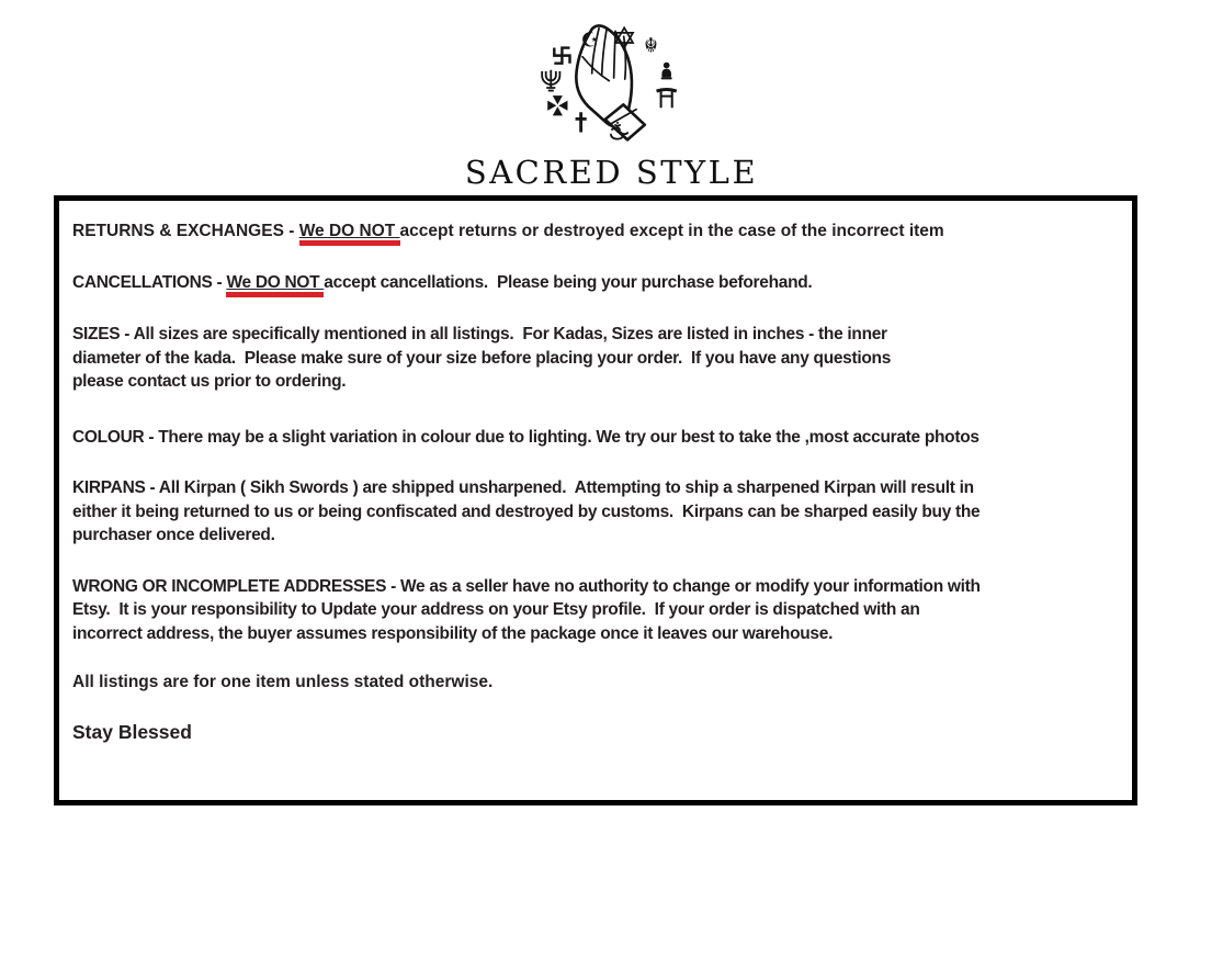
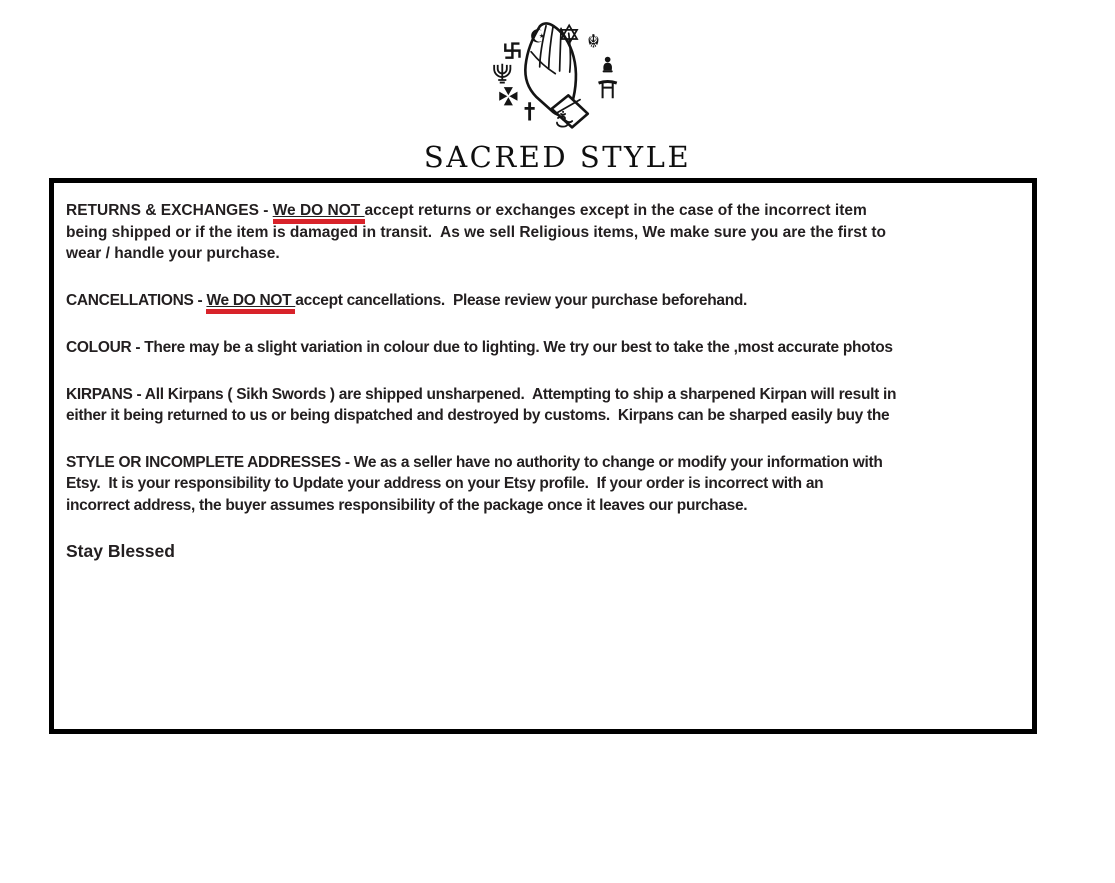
  ☪
  ☬
  SACRED STYLE
- RETURNS & EXCHANGES - We DO NOT accept returns or destroyed except in the case of the incorrect item
+ RETURNS & EXCHANGES - We DO NOT accept returns or exchanges except in the case of the incorrect item
+ being shipped or if the item is damaged in transit. As we sell Religious items, We make sure you are the first to
+ wear / handle your purchase.
- CANCELLATIONS - We DO NOT accept cancellations. Please being your purchase beforehand.
+ CANCELLATIONS - We DO NOT accept cancellations. Please review your purchase beforehand.
- SIZES - All sizes are specifically mentioned in all listings. For Kadas, Sizes are listed in inches - the inner
- diameter of the kada. Please make sure of your size before placing your order. If you have any questions
- please contact us prior to ordering.
  COLOUR - There may be a slight variation in colour due to lighting. We try our best to take the ,most accurate photos
- KIRPANS - All Kirpan ( Sikh Swords ) are shipped unsharpened. Attempting to ship a sharpened Kirpan will result in
+ KIRPANS - All Kirpans ( Sikh Swords ) are shipped unsharpened. Attempting to ship a sharpened Kirpan will result in
- either it being returned to us or being confiscated and destroyed by customs. Kirpans can be sharped easily buy the
+ either it being returned to us or being dispatched and destroyed by customs. Kirpans can be sharped easily buy the
- purchaser once delivered.
- WRONG OR INCOMPLETE ADDRESSES - We as a seller have no authority to change or modify your information with
+ STYLE OR INCOMPLETE ADDRESSES - We as a seller have no authority to change or modify your information with
- Etsy. It is your responsibility to Update your address on your Etsy profile. If your order is dispatched with an
+ Etsy. It is your responsibility to Update your address on your Etsy profile. If your order is incorrect with an
- incorrect address, the buyer assumes responsibility of the package once it leaves our warehouse.
+ incorrect address, the buyer assumes responsibility of the package once it leaves our purchase.
- All listings are for one item unless stated otherwise.
  Stay Blessed
